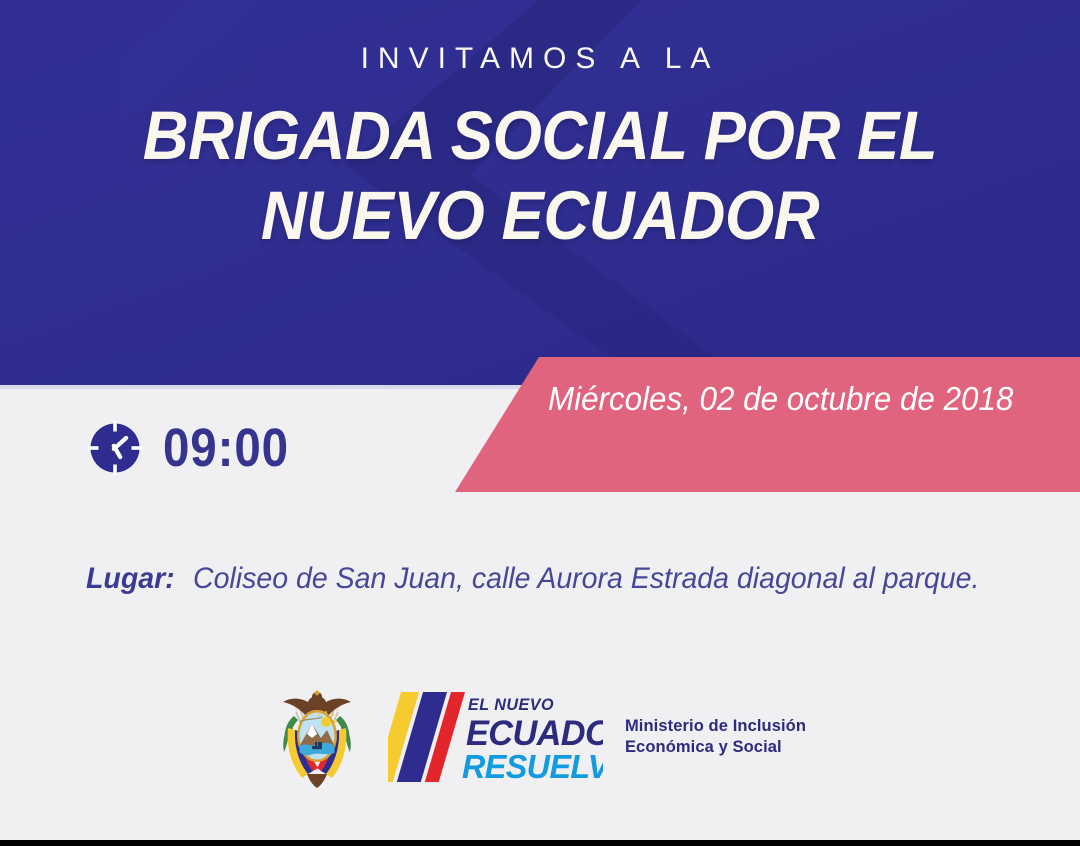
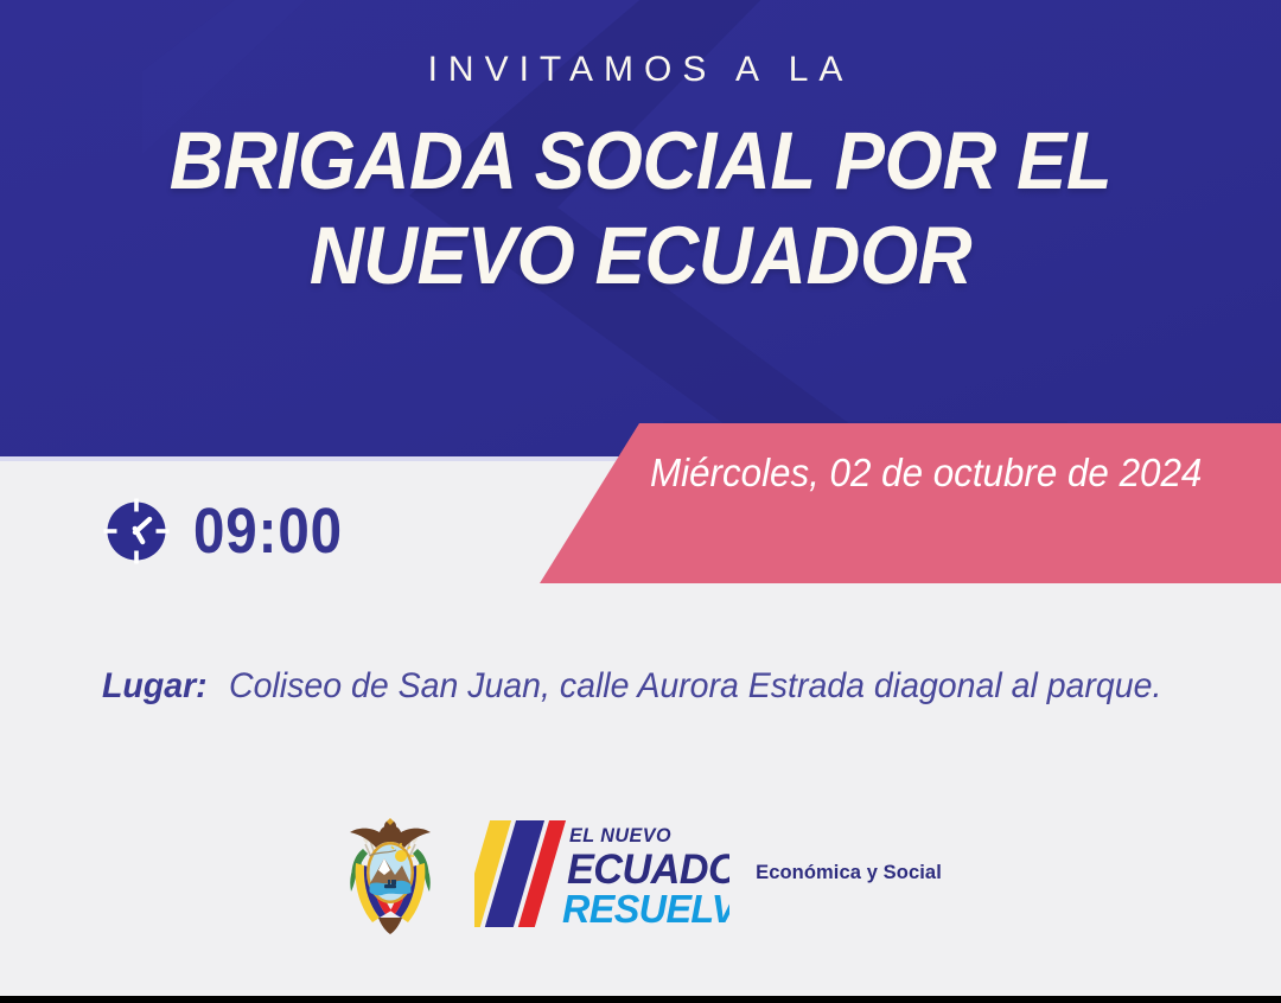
  INVITAMOS A LA
  BRIGADA SOCIAL POR EL
  NUEVO ECUADOR
- Miércoles, 02 de octubre de 2018
+ Miércoles, 02 de octubre de 2024
  09:00
  Lugar:
  Coliseo de San Juan, calle Aurora Estrada diagonal al parque.
  EL NUEVO
  ECUADO
  RESUELV
- Ministerio de Inclusión
  Económica y Social
